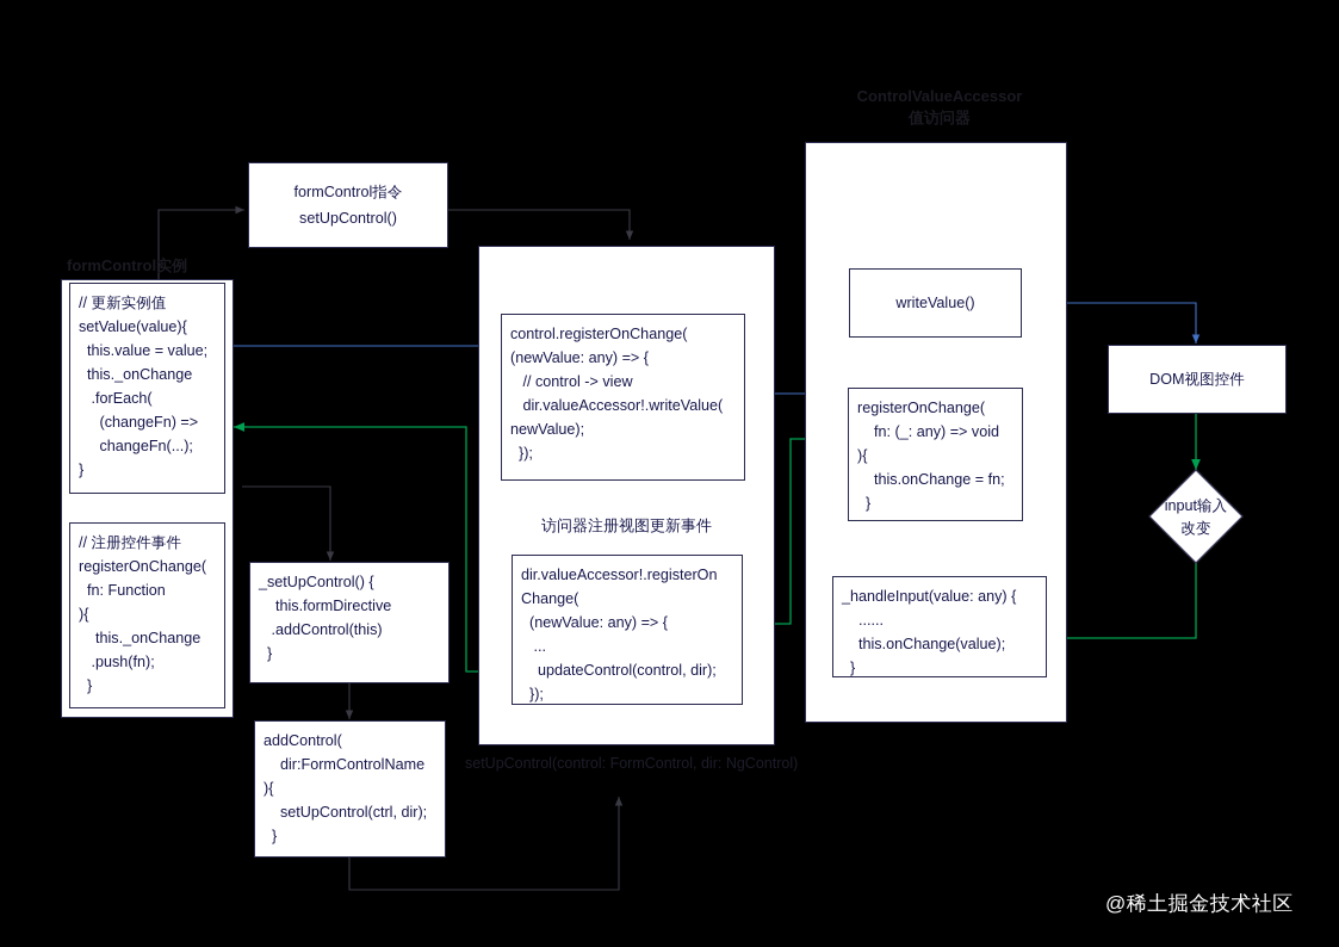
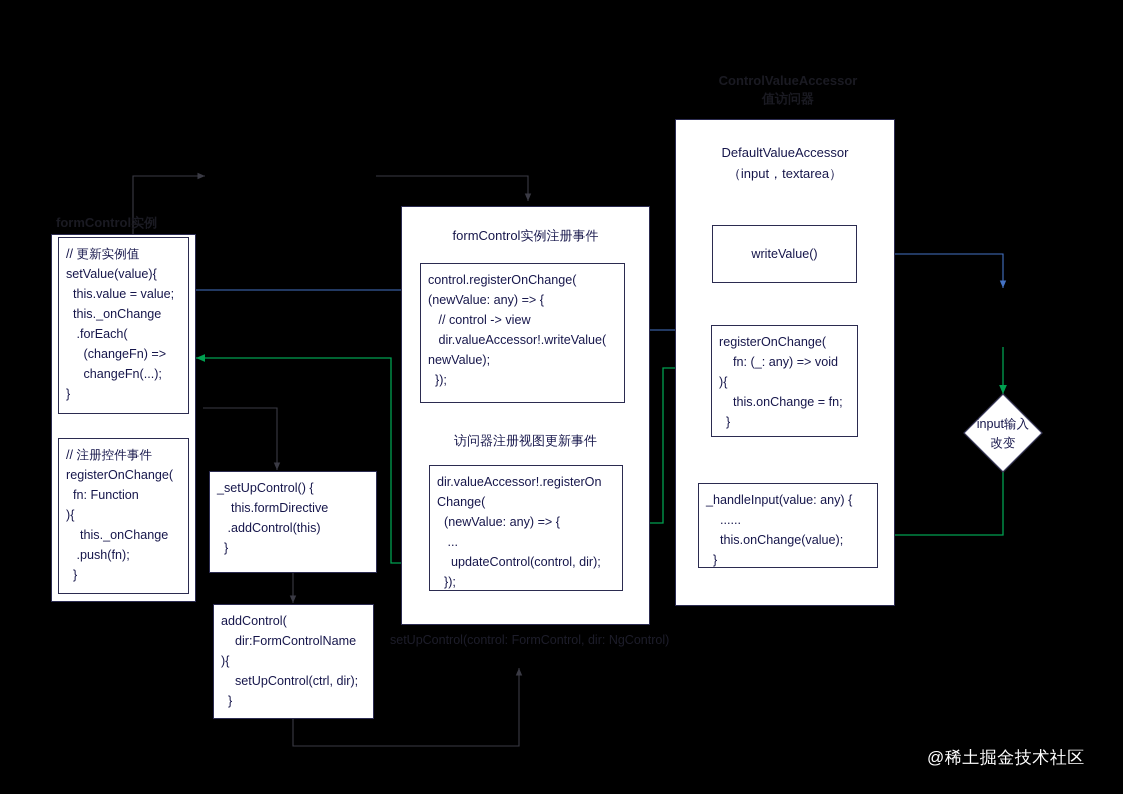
  ControlValueAccessor
  值访问器
  formControl实例
  setUpControl(control: FormControl, dir: NgControl)
  // 更新实例值
  setValue(value){
  this.value = value;
  this._onChange
  .forEach(
  (changeFn) =>
  changeFn(...);
  }
  // 注册控件事件
  registerOnChange(
  fn: Function
  ){
  this._onChange
  .push(fn);
  }
- formControl指令
- setUpControl()
  _setUpControl() {
  this.formDirective
  .addControl(this)
  }
  addControl(
  dir:FormControlName
  ){
  setUpControl(ctrl, dir);
  }
+ formControl实例注册事件
  control.registerOnChange(
  (newValue: any) => {
  // control -> view
  dir.valueAccessor!.writeValue(
  newValue);
  });
  访问器注册视图更新事件
  dir.valueAccessor!.registerOn
  Change(
  (newValue: any) => {
  ...
  updateControl(control, dir);
  });
+ DefaultValueAccessor
+ （input，textarea）
  writeValue()
  registerOnChange(
  fn: (_: any) => void
  ){
  this.onChange = fn;
  }
  _handleInput(value: any) {
  ......
  this.onChange(value);
  }
- DOM视图控件
  input输入
  改变
  @稀土掘金技术社区
